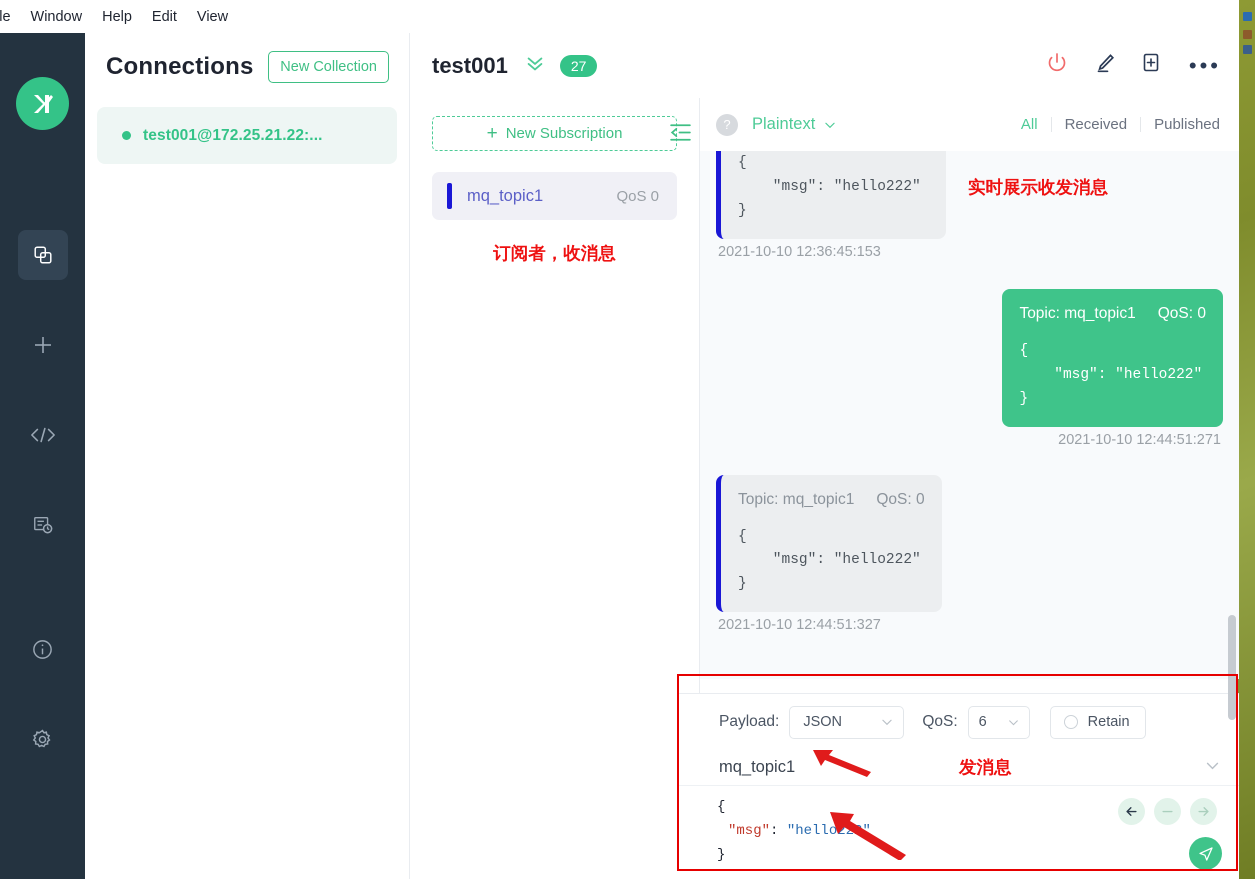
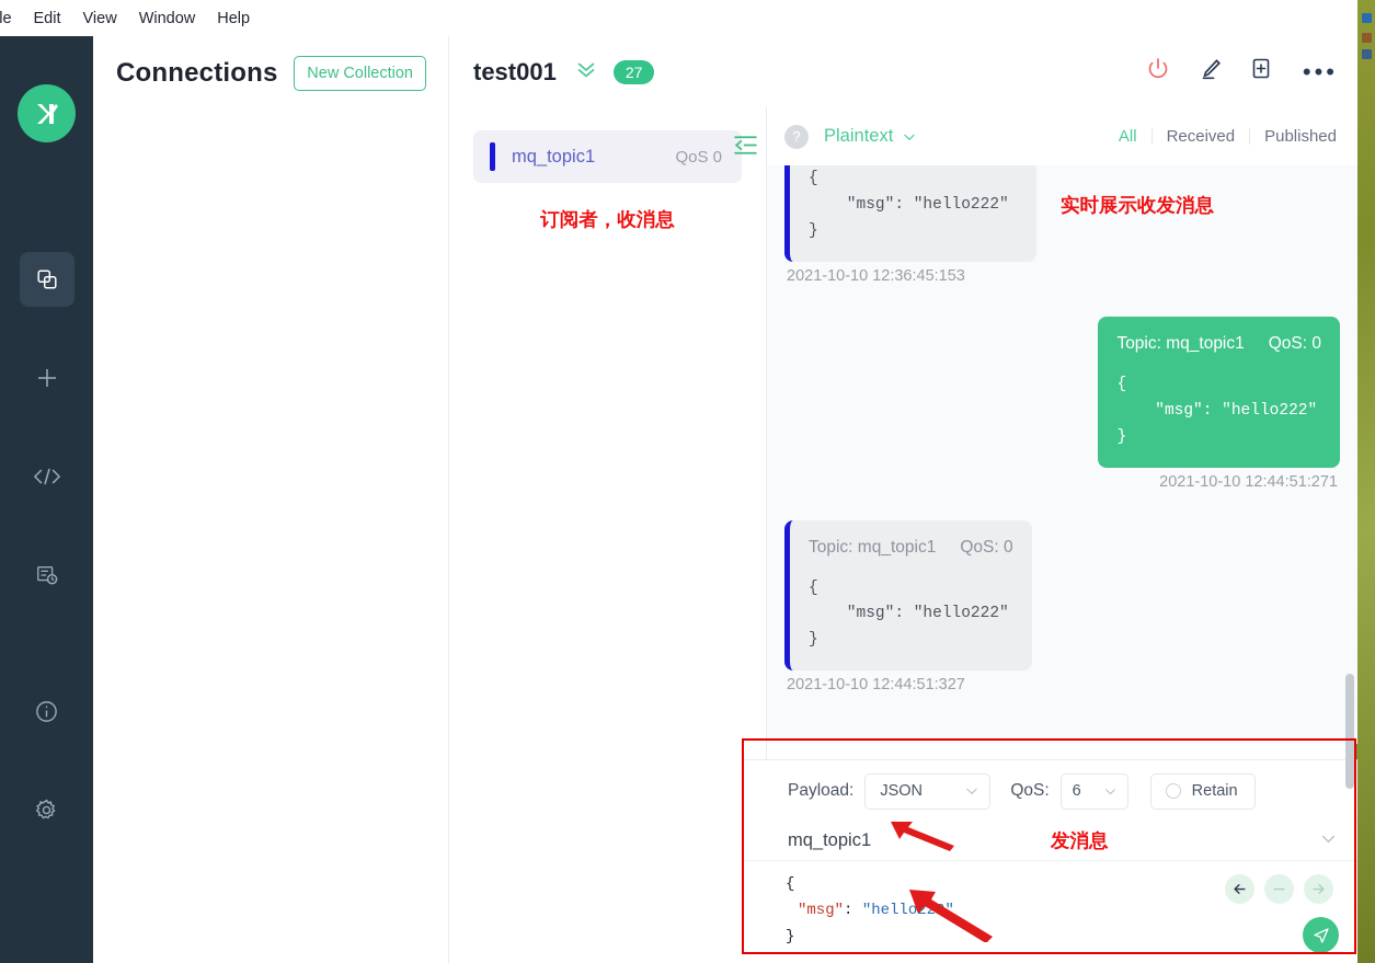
- Window
+ Edit
- Help
+ View
- Edit
+ Window
- View
+ Help
  Connections
  New Collection
- test001@172.25.21.22:...
  test001
  27
  •••
- +
- New Subscription
  mq_topic1
  QoS 0
  订阅者，收消息
  ?
  Plaintext
  All
  Received
  Published
  {
  "msg": "hello222"
  }
  2021-10-10 12:36:45:153
  Topic: mq_topic1
  QoS: 0
  {
  "msg": "hello222"
  }
  2021-10-10 12:44:51:271
  Topic: mq_topic1
  QoS: 0
  {
  "msg": "hello222"
  }
  2021-10-10 12:44:51:327
  实时展示收发消息
  Payload:
  JSON
  QoS:
  6
  Retain
  mq_topic1
  发消息
  {
  "msg": "hello22"
  }
